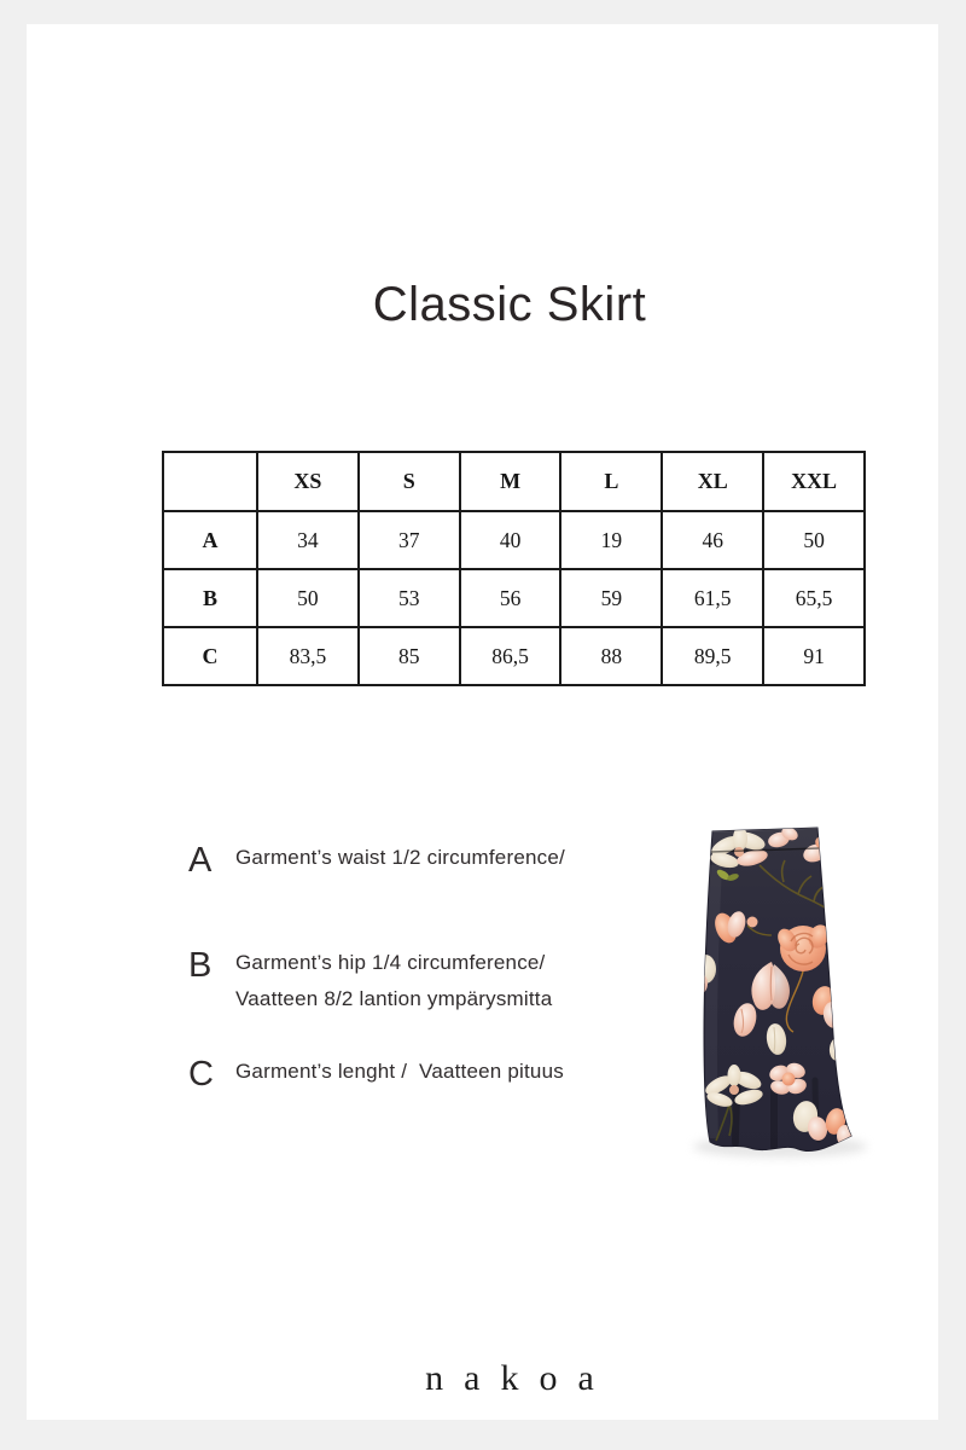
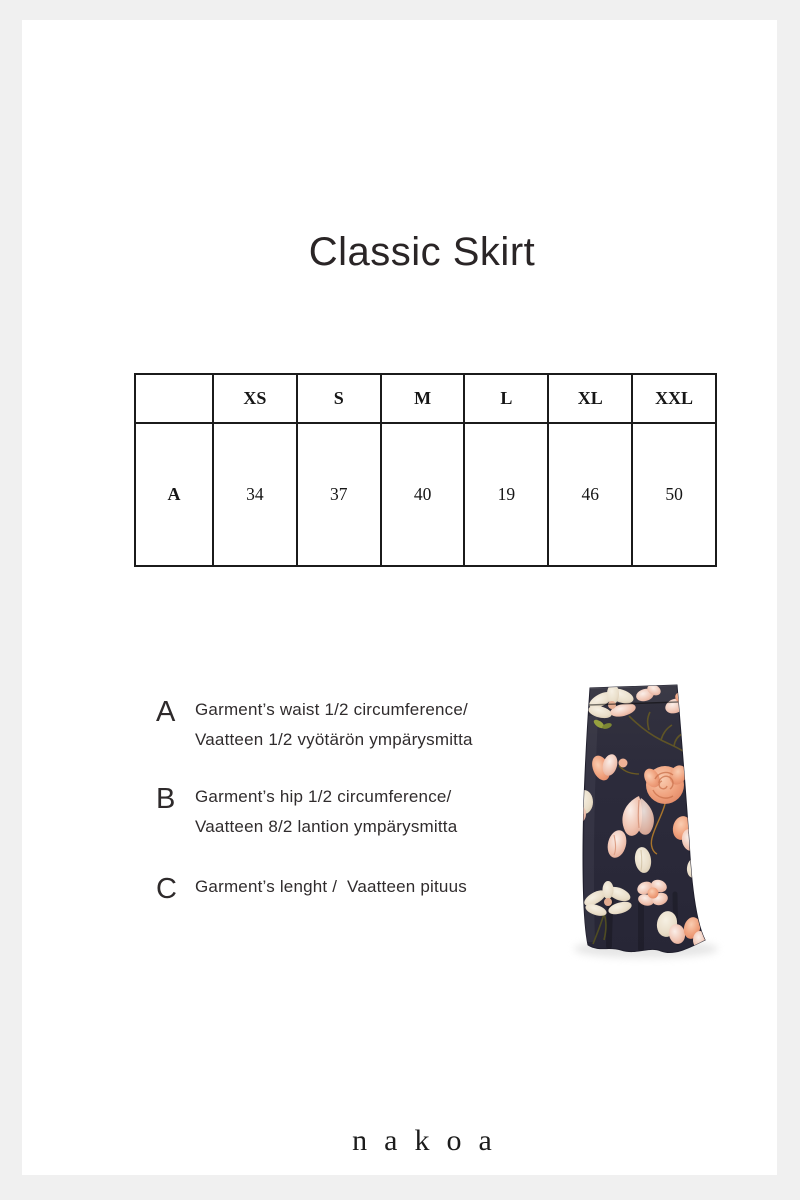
  Classic Skirt
  	XS	S	M	L	XL	XXL
  A	34	37	40	19	46	50
- B	50	53	56	59	61,5	65,5
- C	83,5	85	86,5	88	89,5	91
  A
  Garment’s waist 1/2 circumference/
+ Vaatteen 1/2 vyötärön ympärysmitta
  B
- Garment’s hip 1/4 circumference/
+ Garment’s hip 1/2 circumference/
  Vaatteen 8/2 lantion ympärysmitta
  C
  Garment’s lenght / Vaatteen pituus
  nakoa
